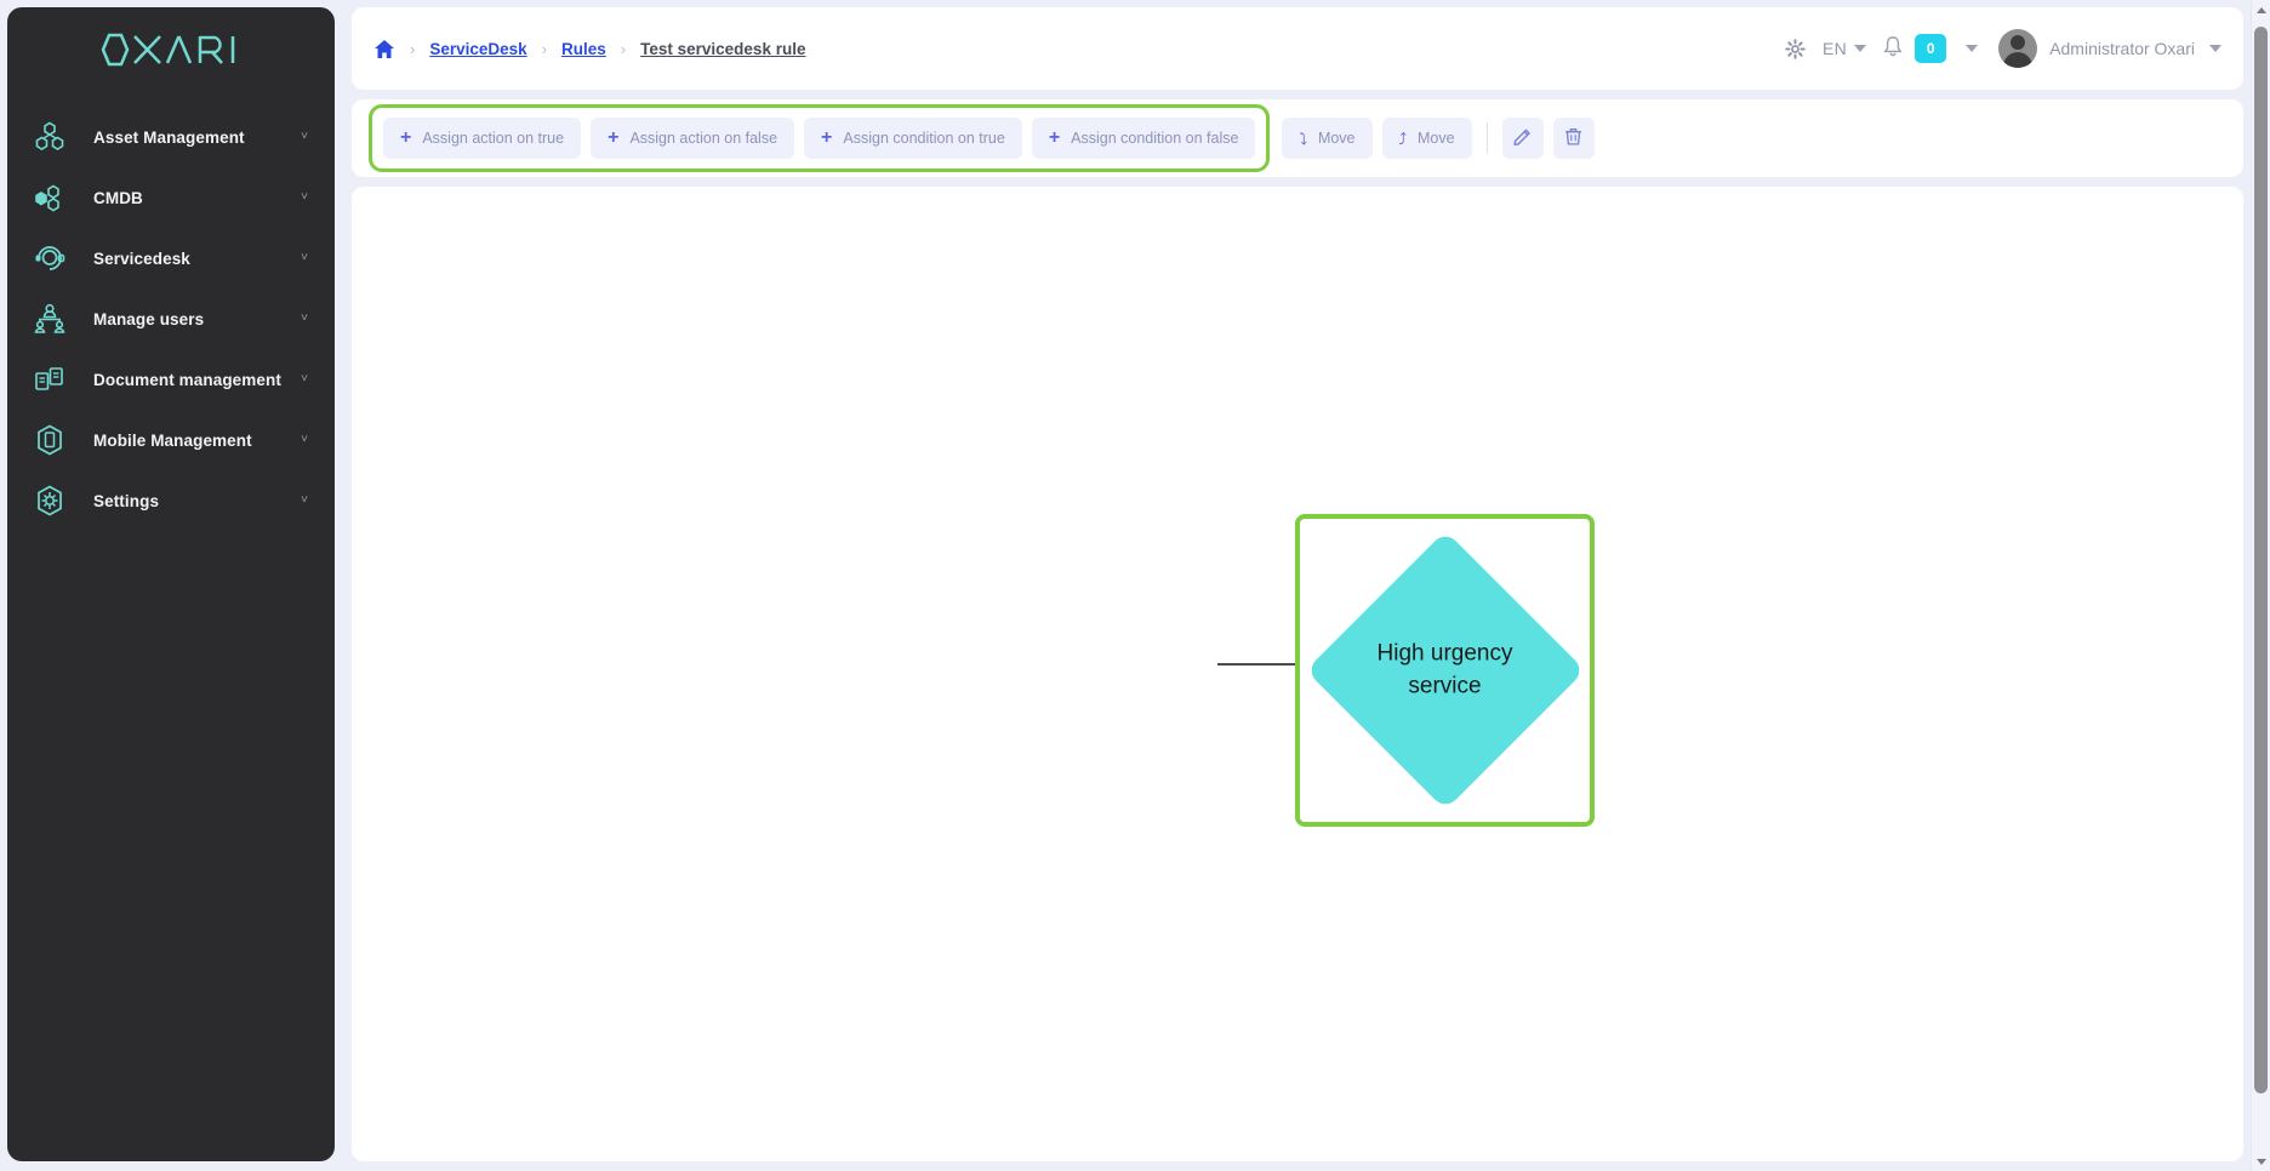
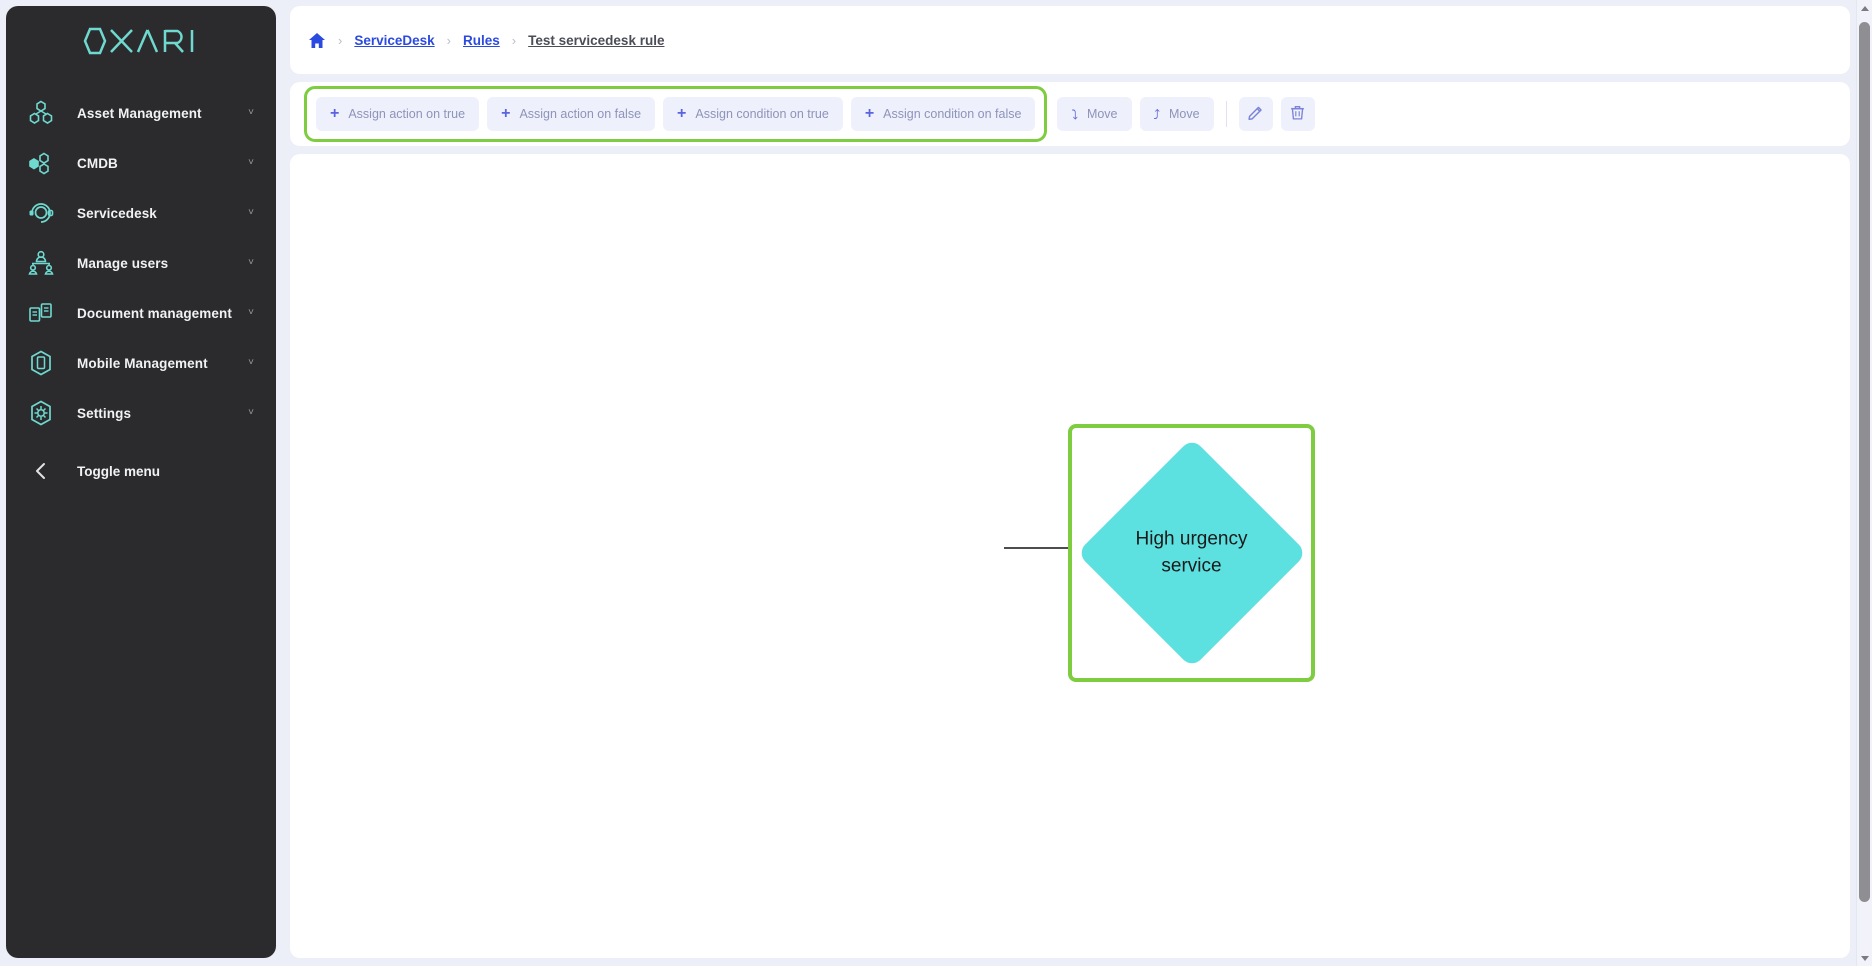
  Asset Management
  ˅
  CMDB
  ˅
  Servicedesk
  ˅
  Manage users
  ˅
  Document management
  ˅
  Mobile Management
  ˅
  Settings
  ˅
+ Toggle menu
  ›
  ServiceDesk
  ›
  Rules
  ›
  Test servicedesk rule
- EN
- 0
- Administrator Oxari
  +
  Assign action on true
  +
  Assign action on false
  +
  Assign condition on true
  +
  Assign condition on false
  ⤵
  Move
  ⤴
  Move
  High urgency service
